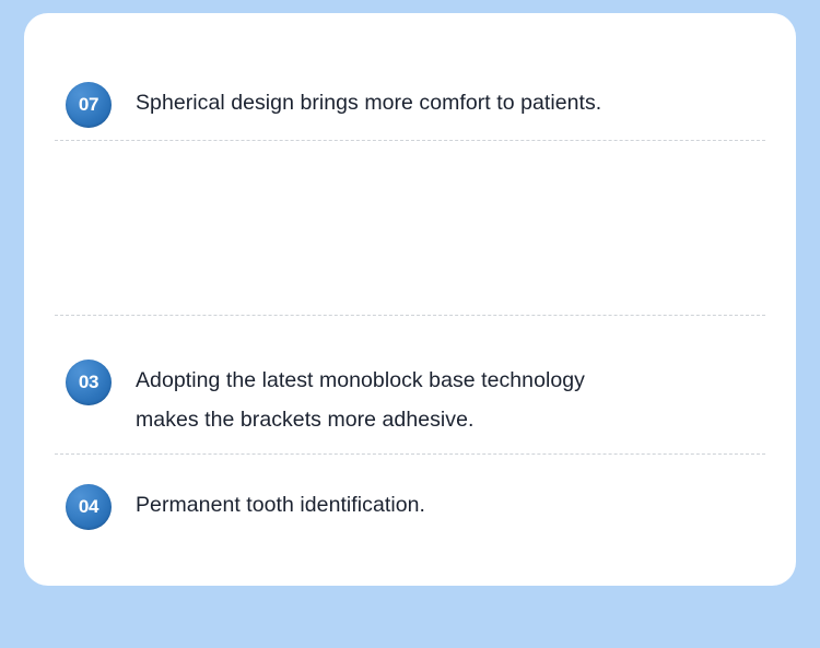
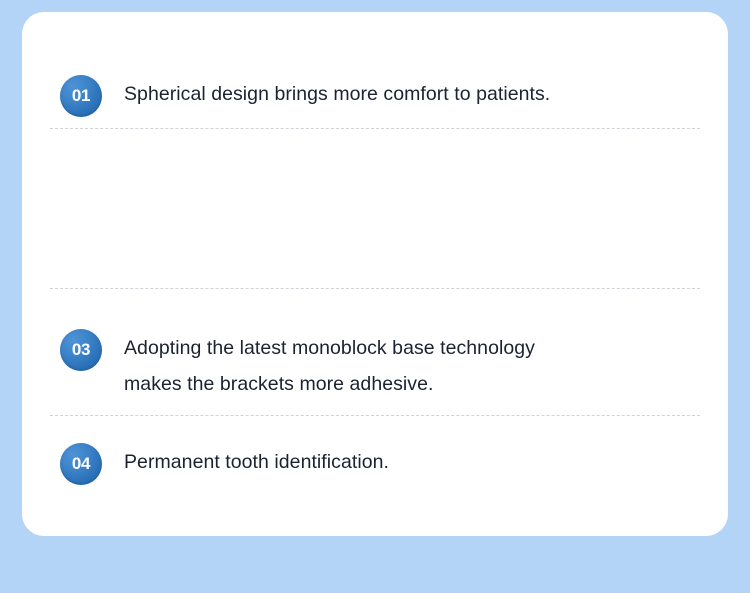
- 07
+ 01
  Spherical design brings more comfort to patients.
  03
  Adopting the latest monoblock base technology
  makes the brackets more adhesive.
  04
  Permanent tooth identification.
